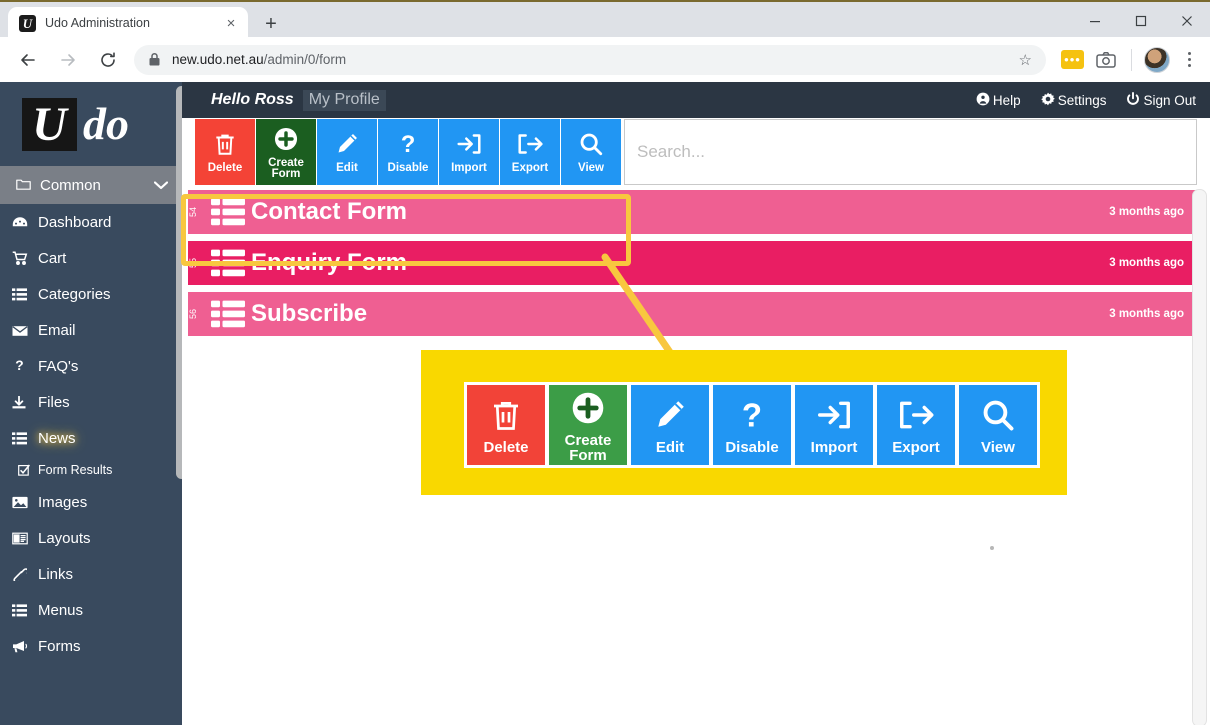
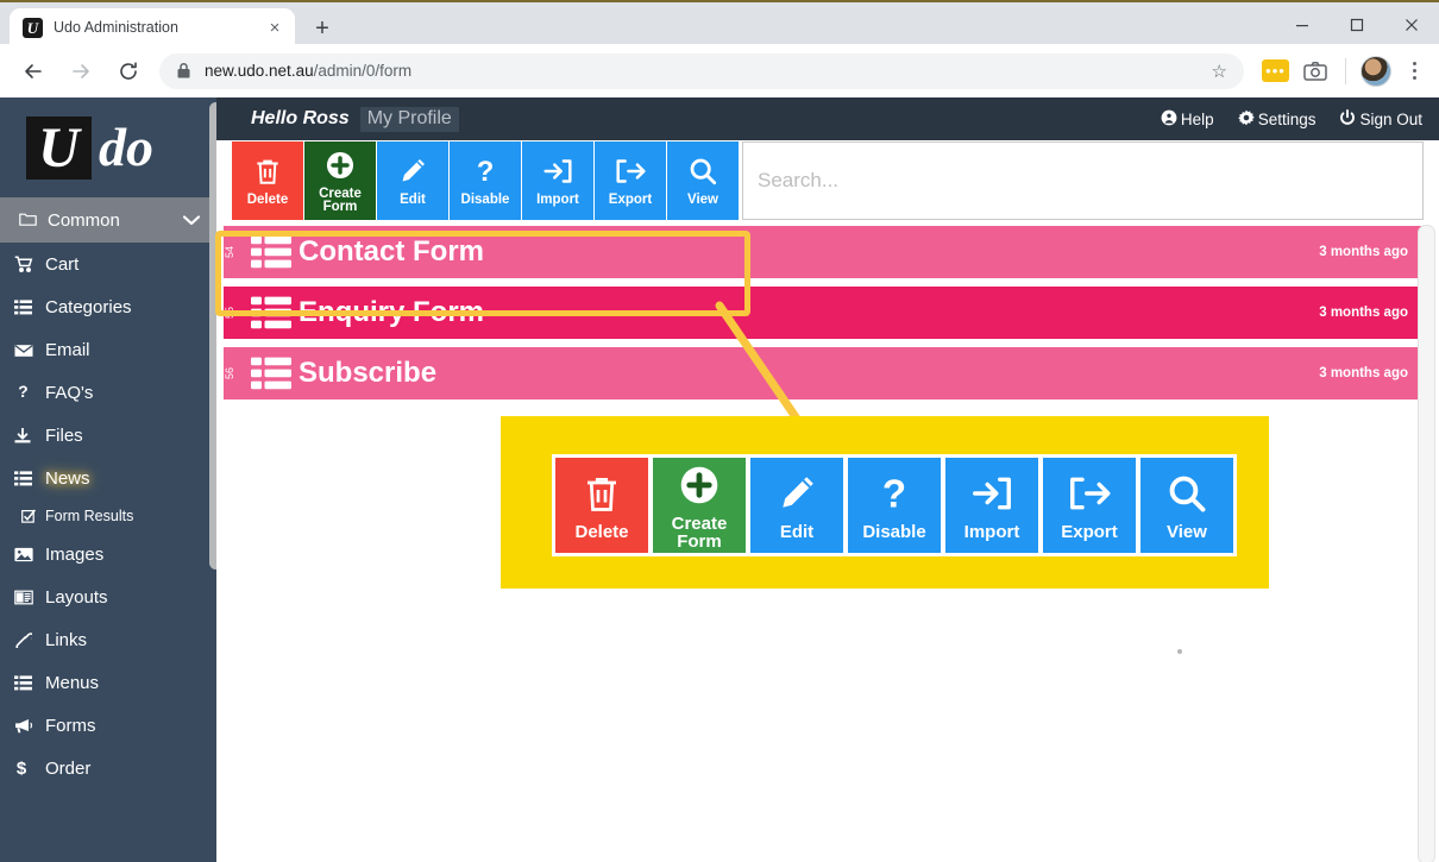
  U
  Udo Administration
  ×
  +
  new.udo.net.au/admin/0/form
  ☆
  •••
  U
  do
  Common
- Dashboard
  Cart
  Categories
  Email
  ?
  FAQ's
  Files
  News
  Form Results
  Images
  Layouts
  Links
  Menus
  Forms
+ $
+ Order
  Hello Ross
  My Profile
  Help
  Settings
  Sign Out
  Delete
  Create
  Form
  Edit
  ?
  Disable
  Import
  Export
  View
  Search...
  Contact Form
  3 months ago
  Enquiry Form
  3 months ago
  Subscribe
  3 months ago
  Delete
  Create
  Form
  Edit
  ?
  Disable
  Import
  Export
  View
